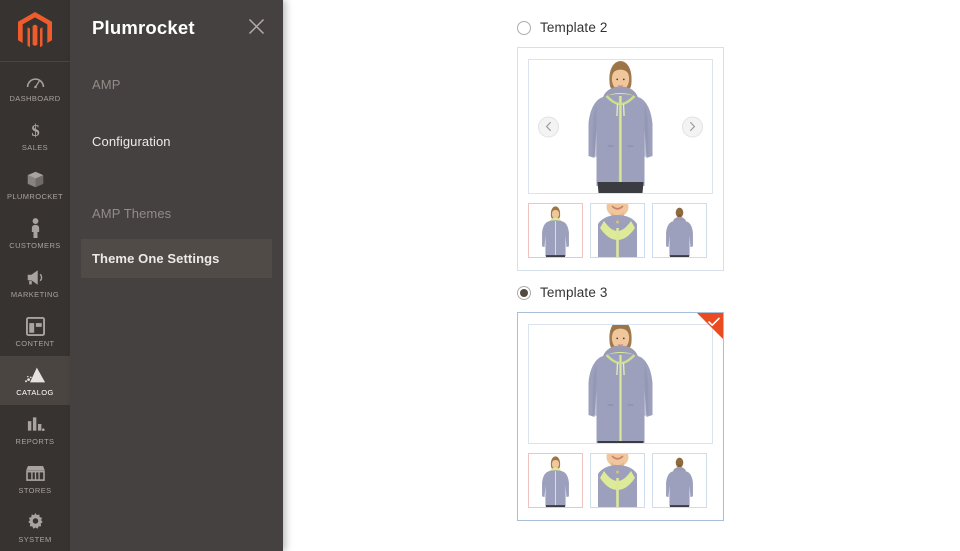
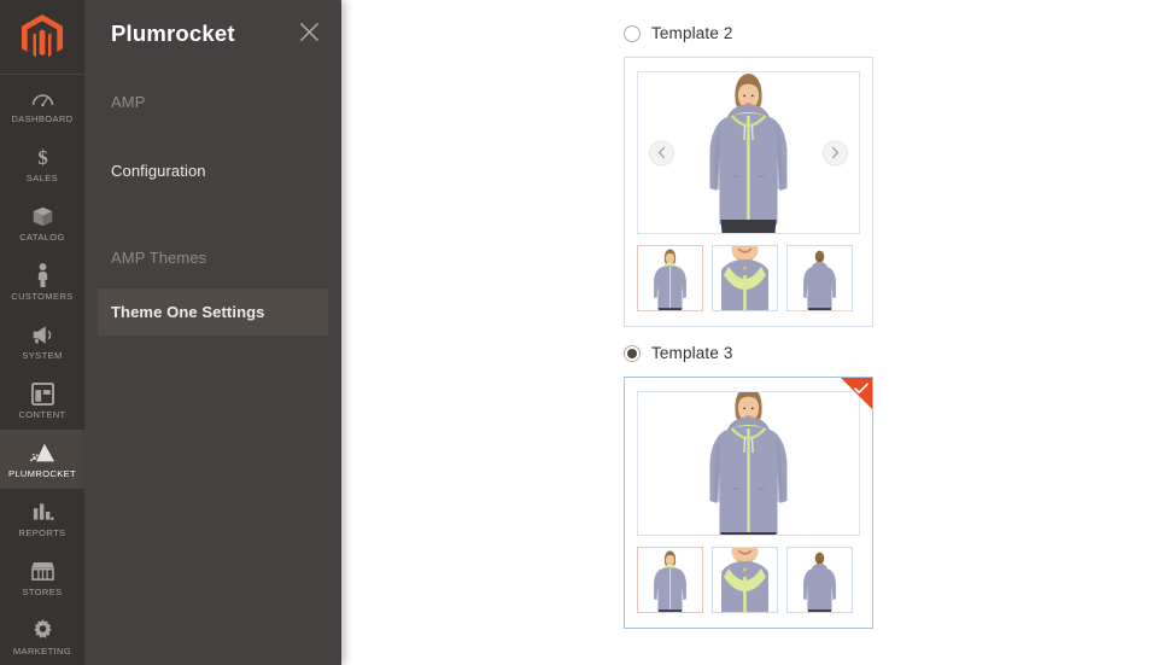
  DASHBOARD
  $
  SALES
- PLUMROCKET
+ CATALOG
  CUSTOMERS
- MARKETING
+ SYSTEM
  CONTENT
- CATALOG
+ PLUMROCKET
  REPORTS
  STORES
- SYSTEM
+ MARKETING
  Plumrocket
  AMP
  Configuration
  AMP Themes
  Theme One Settings
  Template 2
  Template 3
